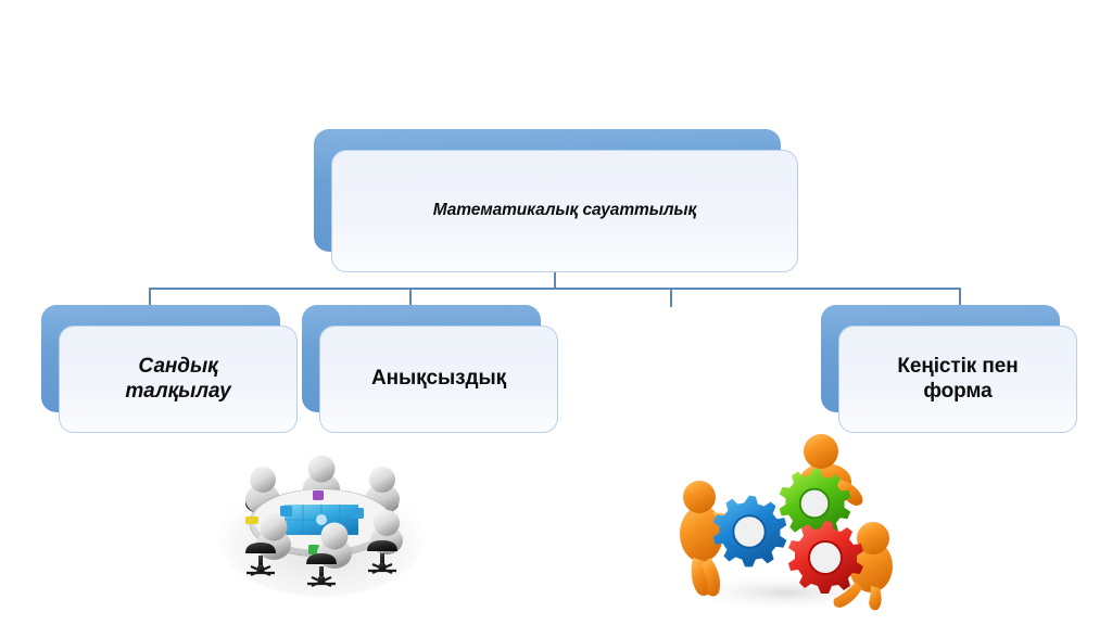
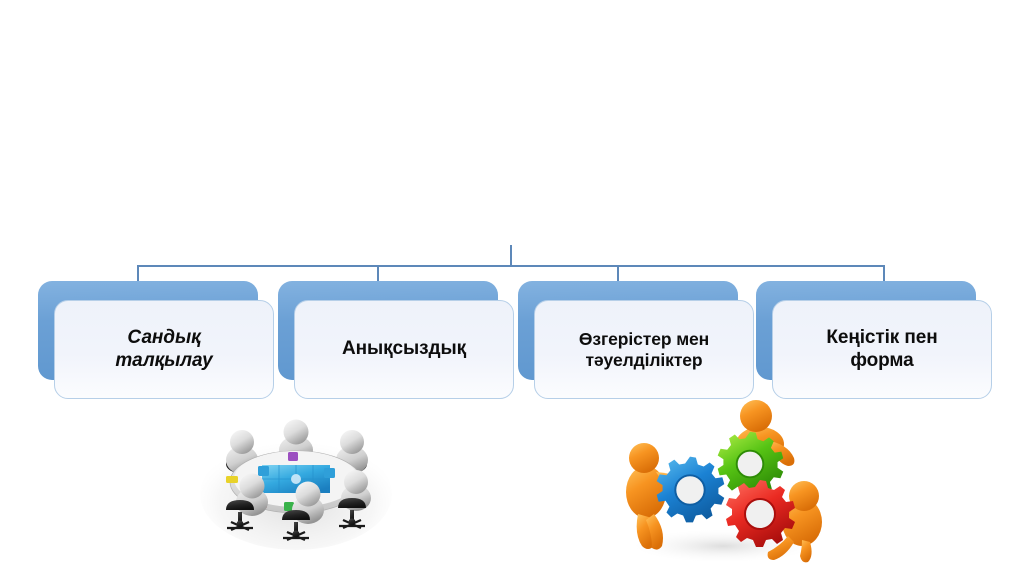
- Математикалық сауаттылық
  Сандық
  талқылау
  Анықсыздық
+ Өзгерістер мен
+ тәуелділіктер
  Кеңістік пен
  форма
